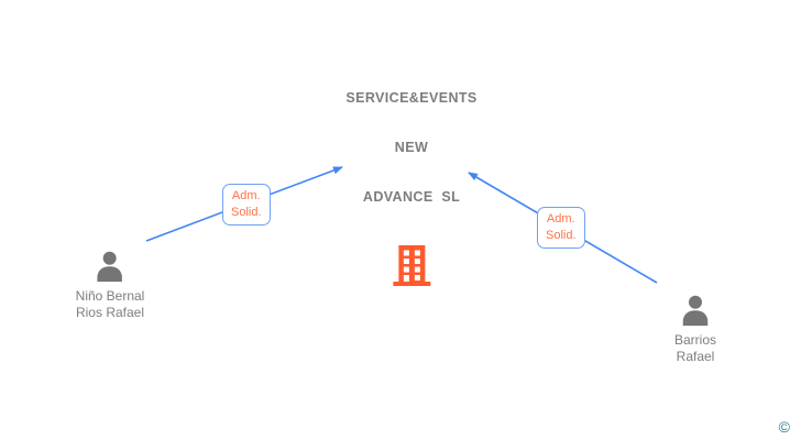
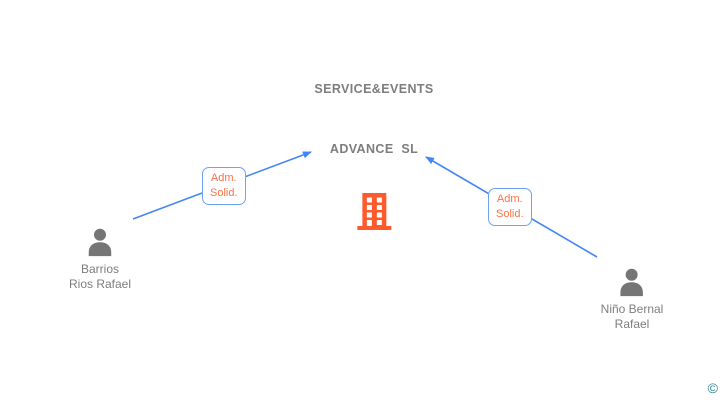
  Adm.
  Solid.
  Adm.
  Solid.
  SERVICE&EVENTS
- NEW
  ADVANCE SL
- Niño Bernal
+ Barrios
  Rios Rafael
- Barrios
+ Niño Bernal
  Rafael
  ©
